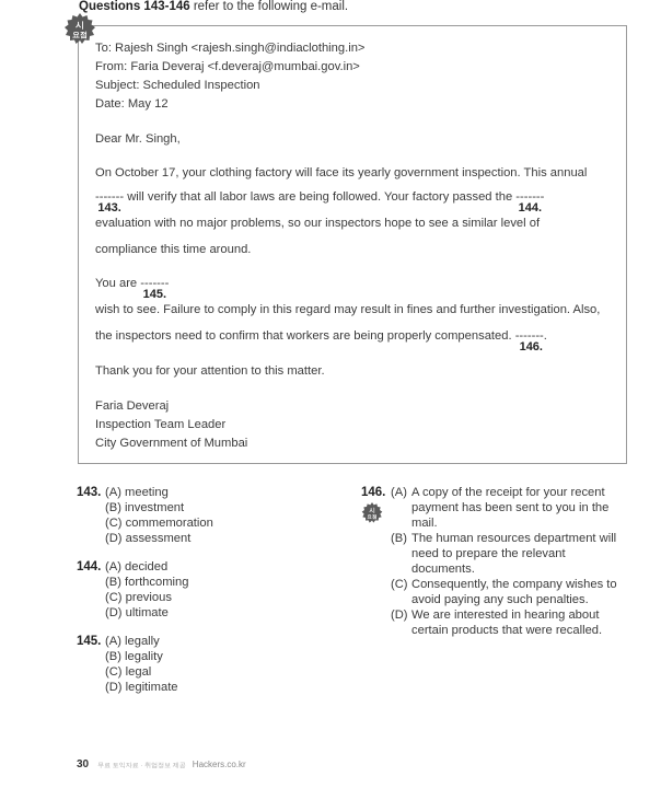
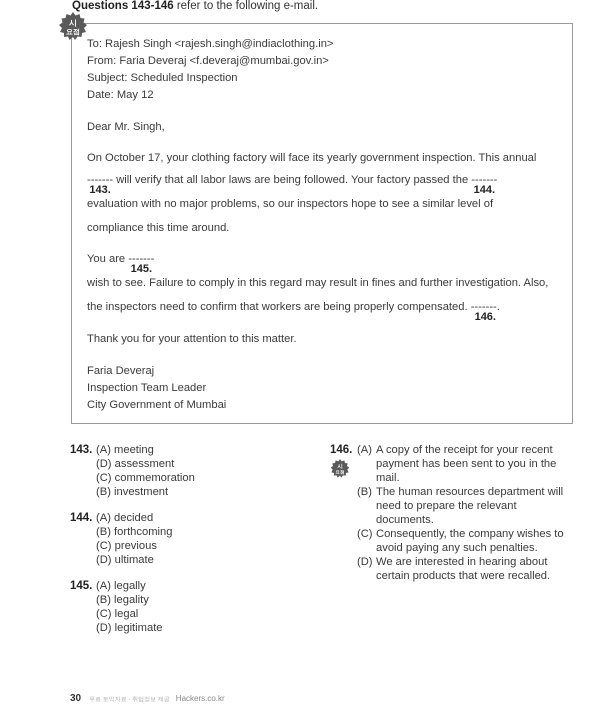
  Questions 143-146 refer to the following e-mail.
  시
  요점
  To: Rajesh Singh <rajesh.singh@indiaclothing.in>
  From: Faria Deveraj <f.deveraj@mumbai.gov.in>
  Subject: Scheduled Inspection
  Date: May 12
  Dear Mr. Singh,
  On October 17, your clothing factory will face its yearly government inspection. This annual
  -------
  143.
  will verify that all labor laws are being followed. Your factory passed the -------
  144.
  evaluation with no major problems, so our inspectors hope to see a similar level of
  compliance this time around.
  You are -------
  145.
  wish to see. Failure to comply in this regard may result in fines and further investigation. Also,
  the inspectors need to confirm that workers are being properly compensated. -------.
  146.
  Thank you for your attention to this matter.
  Faria Deveraj
  Inspection Team Leader
  City Government of Mumbai
  143.
  (A) meeting
- (B) investment
+ (D) assessment
  (C) commemoration
- (D) assessment
+ (B) investment
  144.
  (A) decided
  (B) forthcoming
  (C) previous
  (D) ultimate
  145.
  (A) legally
  (B) legality
  (C) legal
  (D) legitimate
  146.
  (A)
  A copy of the receipt for your recent
  payment has been sent to you in the
  mail.
  (B)
  The human resources department will
  need to prepare the relevant
  documents.
  (C)
  Consequently, the company wishes to
  avoid paying any such penalties.
  (D)
  We are interested in hearing about
  certain products that were recalled.
